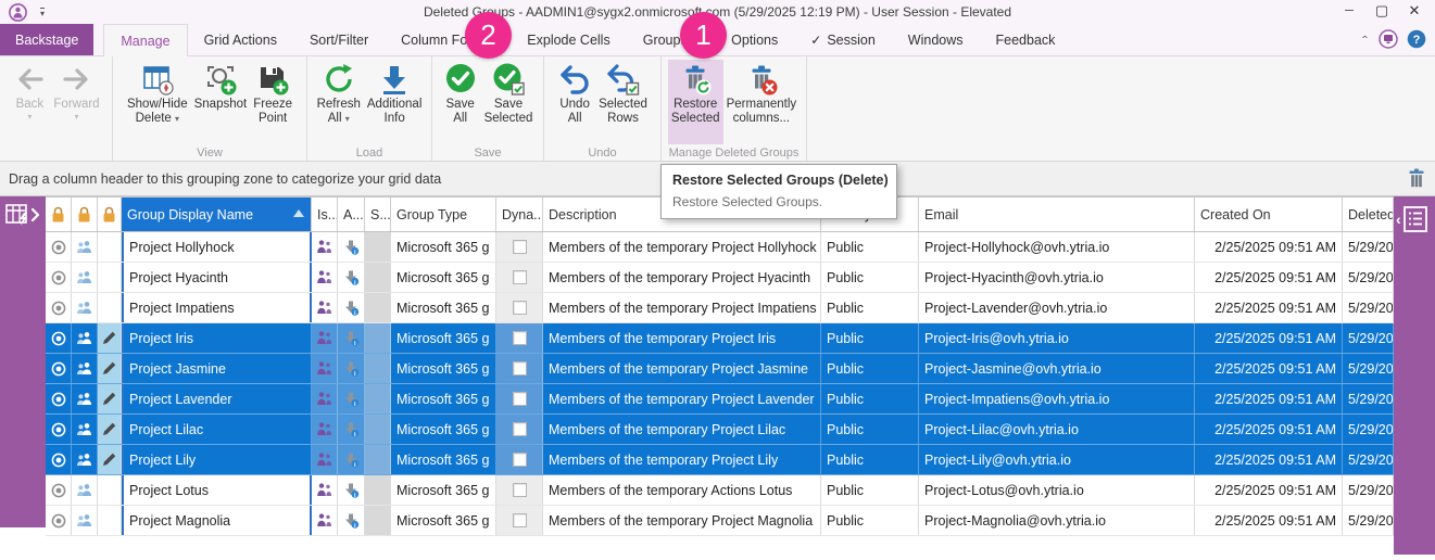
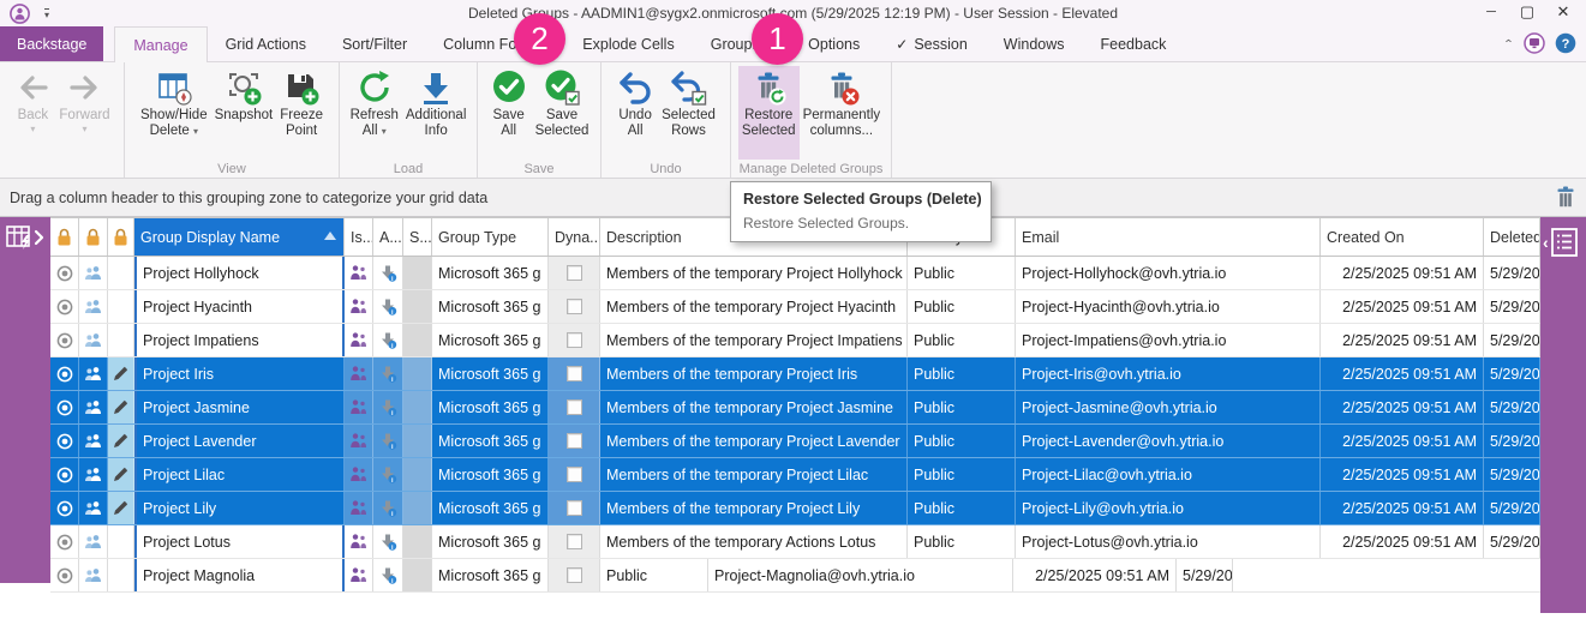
  ▾
  Deleted Gups - AADMIN1@sygx2.onmicrosoom (5/29/2025 12:19 PM) - User Session - Elevated
  ─
  ▢
  ✕
  Backstage
  Manage
  Grid Actions
  Sort/Filter
  Explode Cells
  Options
  ✓
  Session
  Windows
  Feedback
  ⌃
  ?
  Back
  ▾
  Forward
  ▾
  Show/Hide
  Delete ▾
  Snapshot
  Freeze
  Point
  View
  Refresh
  All ▾
  Additional
  Info
  Load
  Save
  All
  Save
  Selected
  Save
  Undo
  All
  Selected
  Rows
  Undo
  Restore
  Selected
  Permanently
  columns...
  Manage Deleted Groups
  Drag a column header to this grouping zone to categorize your grid data
  ‹
  Group Display Name
  Is...
  A...
  S...
  Group Type
  Dyna...
  Description
  Email
  Created On
  Deleted
  Project Hollyhock
  Microsoft 365 g
  Members of the temporary Project Hollyhock
  Public
  Project-Hollyhock@ovh.ytria.io
  2/25/2025 09:51 AM
  5/29/20
  Project Hyacinth
  Microsoft 365 g
  Members of the temporary Project Hyacinth
  Public
  Project-Hyacinth@ovh.ytria.io
  2/25/2025 09:51 AM
  5/29/20
  Project Impatiens
  Microsoft 365 g
  Members of the temporary Project Impatiens
  Public
- Project-Lavender@ovh.ytria.io
+ Project-Impatiens@ovh.ytria.io
  2/25/2025 09:51 AM
  5/29/20
  Project Iris
  Microsoft 365 g
  Members of the temporary Project Iris
  Public
  Project-Iris@ovh.ytria.io
  2/25/2025 09:51 AM
  5/29/20
  Project Jasmine
  Microsoft 365 g
  Members of the temporary Project Jasmine
  Public
  Project-Jasmine@ovh.ytria.io
  2/25/2025 09:51 AM
  5/29/20
  Project Lavender
  Microsoft 365 g
  Members of the temporary Project Lavender
  Public
- Project-Impatiens@ovh.ytria.io
+ Project-Lavender@ovh.ytria.io
  2/25/2025 09:51 AM
  5/29/20
  Project Lilac
  Microsoft 365 g
  Members of the temporary Project Lilac
  Public
  Project-Lilac@ovh.ytria.io
  2/25/2025 09:51 AM
  5/29/20
  Project Lily
  Microsoft 365 g
  Members of the temporary Project Lily
  Public
  Project-Lily@ovh.ytria.io
  2/25/2025 09:51 AM
  5/29/20
  Project Lotus
  Microsoft 365 g
  Members of the temporary Actions Lotus
  Public
  Project-Lotus@ovh.ytria.io
  2/25/2025 09:51 AM
  5/29/20
  Project Magnolia
  Microsoft 365 g
- Members of the temporary Project Magnolia
  Public
  Project-Magnolia@ovh.ytria.io
  2/25/2025 09:51 AM
  5/29/20
  Restore Selected Groups (Delete)
  Restore Selected Groups.
  1
  2
